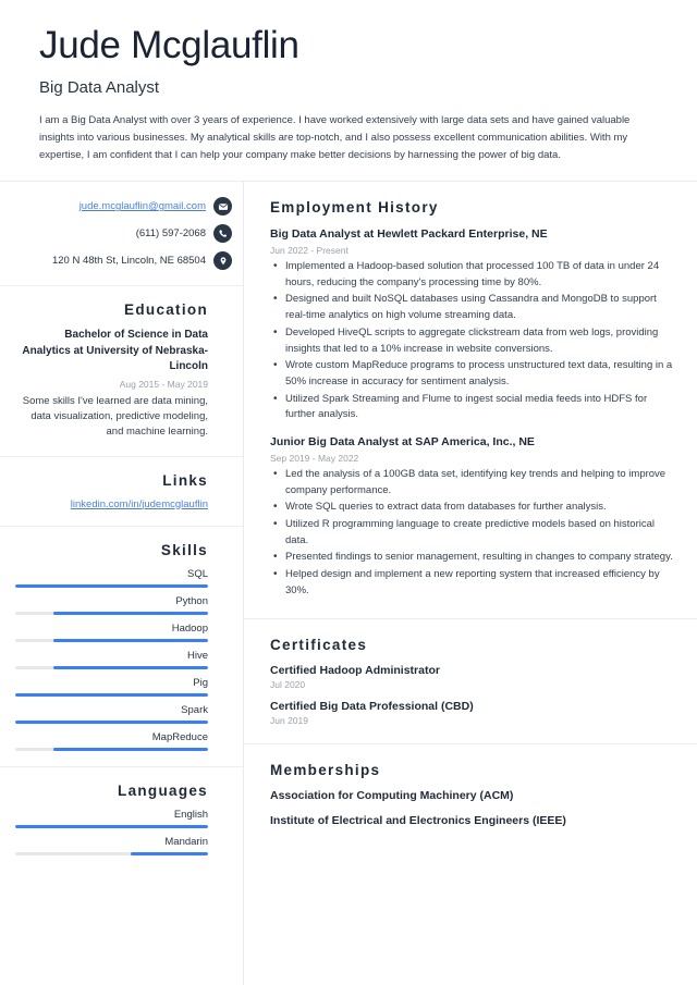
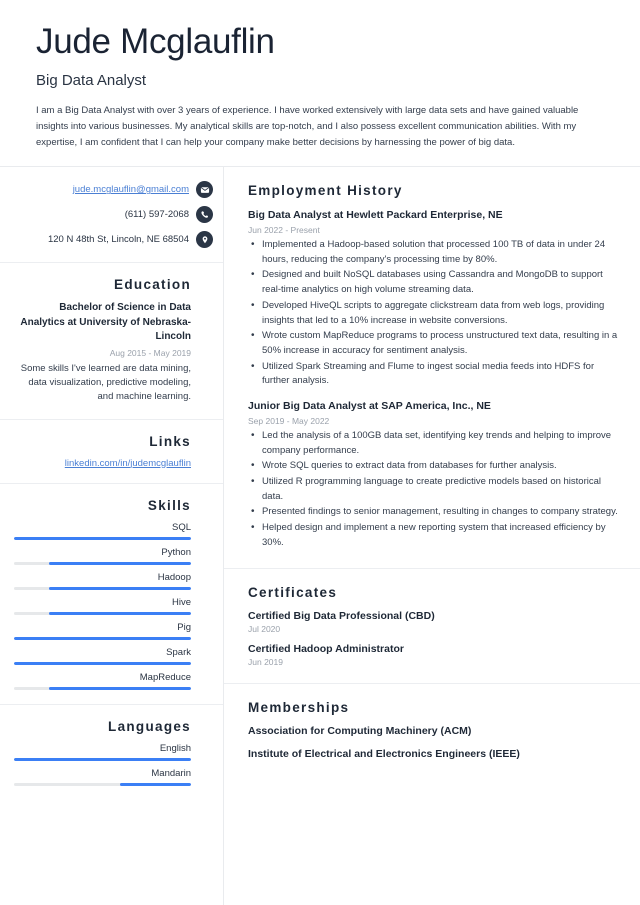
  Jude Mcglauflin
  Big Data Analyst
  I am a Big Data Analyst with over 3 years of experience. I have worked extensively with large data sets and have gained valuable insights into various businesses. My analytical skills are top-notch, and I also possess excellent communication abilities. With my expertise, I am confident that I can help your company make better decisions by harnessing the power of big data.
  jude.mcglauflin@gmail.com
  (611) 597-2068
  120 N 48th St, Lincoln, NE 68504
  Education
  Bachelor of Science in Data Analytics at University of Nebraska-Lincoln
  Aug 2015 - May 2019
  Some skills I've learned are data mining, data visualization, predictive modeling, and machine learning.
  Links
  linkedin.com/in/judemcglauflin
  Skills
  SQL
  Python
  Hadoop
  Hive
  Pig
  Spark
  MapReduce
  Languages
  English
  Mandarin
  Employment History
  Big Data Analyst at Hewlett Packard Enterprise, NE
  Jun 2022 - Present
  Implemented a Hadoop-based solution that processed 100 TB of data in under 24 hours, reducing the company's processing time by 80%.
  Designed and built NoSQL databases using Cassandra and MongoDB to support real-time analytics on high volume streaming data.
  Developed HiveQL scripts to aggregate clickstream data from web logs, providing insights that led to a 10% increase in website conversions.
  Wrote custom MapReduce programs to process unstructured text data, resulting in a 50% increase in accuracy for sentiment analysis.
  Utilized Spark Streaming and Flume to ingest social media feeds into HDFS for further analysis.
  Junior Big Data Analyst at SAP America, Inc., NE
  Sep 2019 - May 2022
  Led the analysis of a 100GB data set, identifying key trends and helping to improve company performance.
  Wrote SQL queries to extract data from databases for further analysis.
  Utilized R programming language to create predictive models based on historical data.
  Presented findings to senior management, resulting in changes to company strategy.
  Helped design and implement a new reporting system that increased efficiency by 30%.
  Certificates
- Certified Hadoop Administrator
+ Certified Big Data Professional (CBD)
  Jul 2020
- Certified Big Data Professional (CBD)
+ Certified Hadoop Administrator
  Jun 2019
  Memberships
  Association for Computing Machinery (ACM)
  Institute of Electrical and Electronics Engineers (IEEE)
